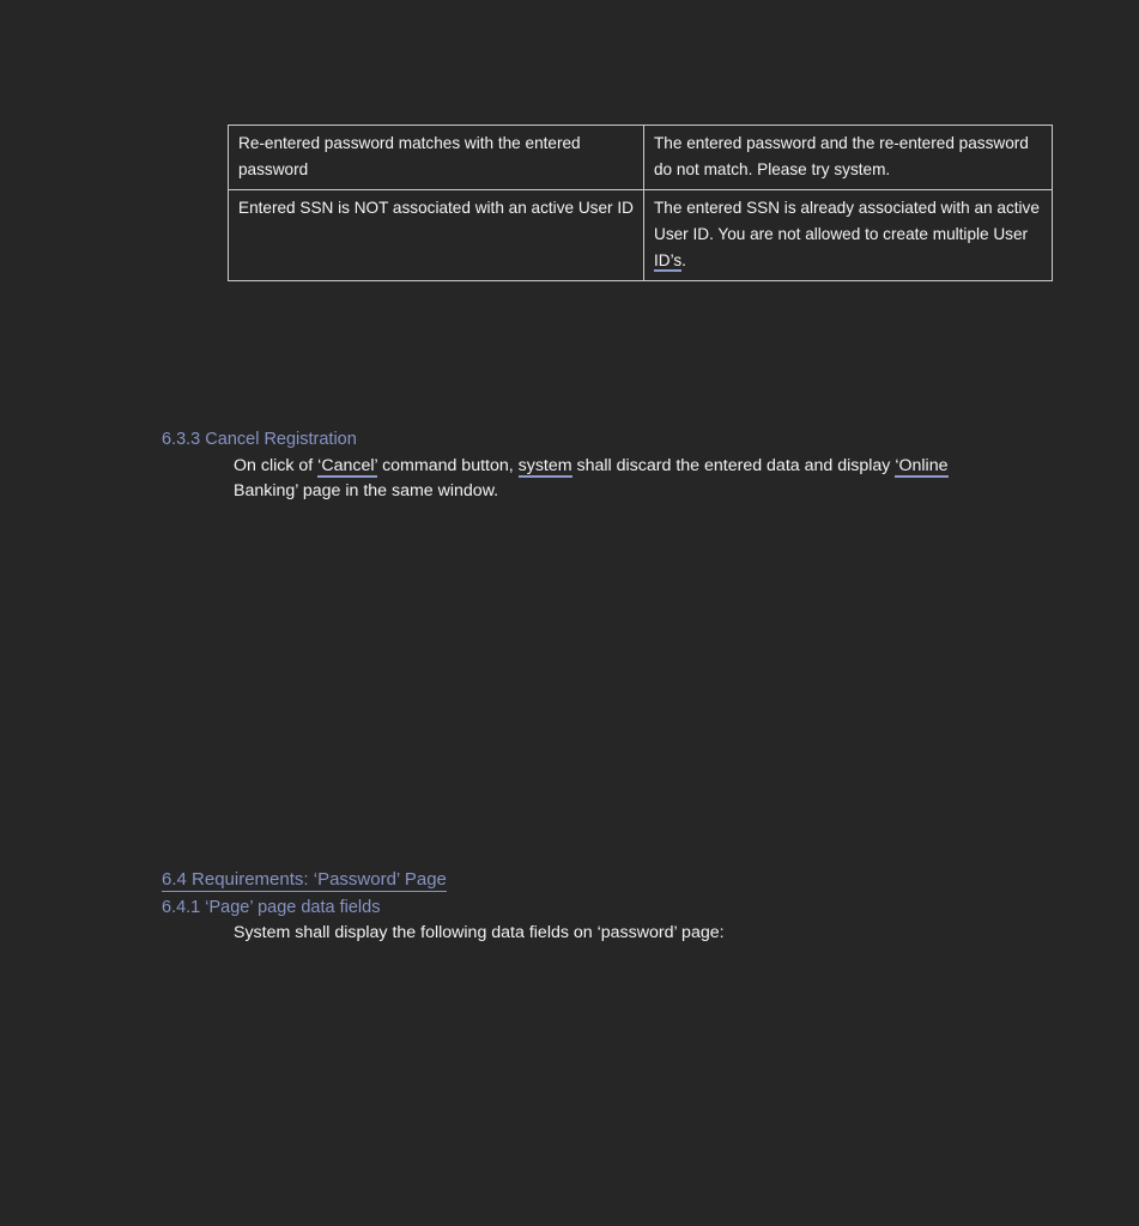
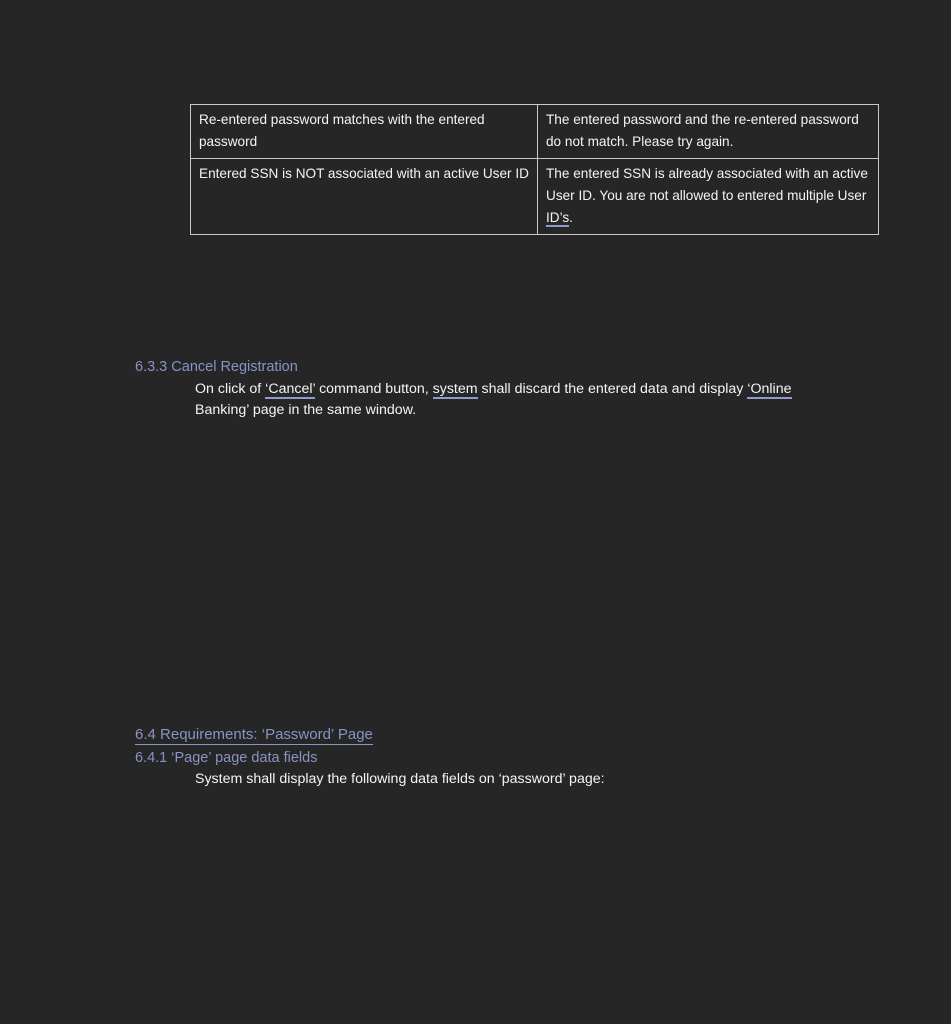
- Re-entered password matches with the entered password	The entered password and the re-entered password do not match. Please try system.
+ Re-entered password matches with the entered password	The entered password and the re-entered password do not match. Please try again.
- Entered SSN is NOT associated with an active User ID	The entered SSN is already associated with an active User ID. You are not allowed to create multiple User ID’s.
+ Entered SSN is NOT associated with an active User ID	The entered SSN is already associated with an active User ID. You are not allowed to entered multiple User ID’s.
  6.3.3 Cancel Registration
  On click of ‘Cancel’ command button, system shall discard the entered data and display ‘Online Banking’ page in the same window.
  6.4 Requirements: ‘Password’ Page
  6.4.1 ‘Page’ page data fields
  System shall display the following data fields on ‘password’ page:
